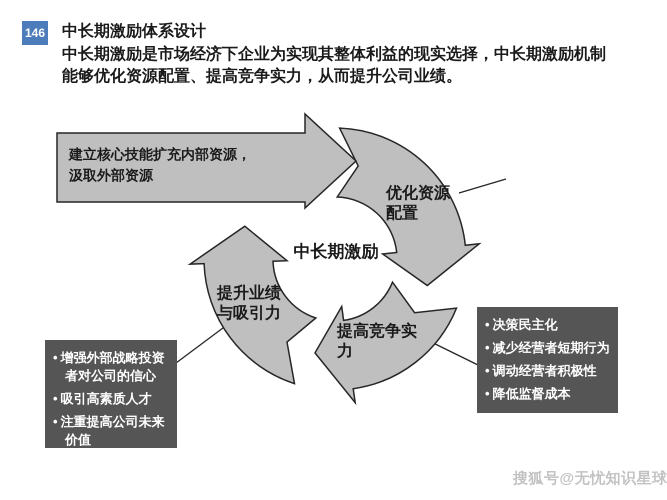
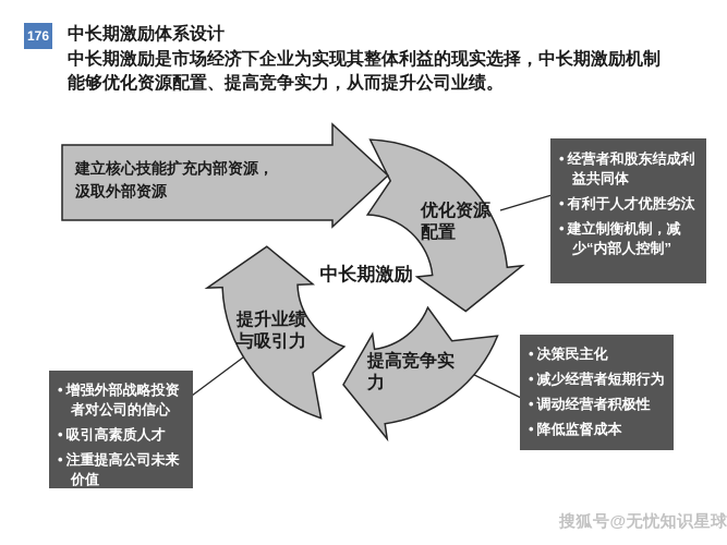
- 146
+ 176
  中长期激励体系设计
  中长期激励是市场经济下企业为实现其整体利益的现实选择，中长期激励机制能够优化资源配置、提高竞争实力，从而提升公司业绩。
  建立核心技能扩充内部资源，汲取外部资源
  中长期激励
  优化资源配置
  提高竞争实力
  提升业绩与吸引力
+ 经营者和股东结成利益共同体
+ 有利于人才优胜劣汰
+ 建立制衡机制，减少“内部人控制”
  决策民主化
  减少经营者短期行为
  调动经营者积极性
  降低监督成本
  增强外部战略投资者对公司的信心
  吸引高素质人才
  注重提高公司未来价值
  搜狐号@无忧知识星球
